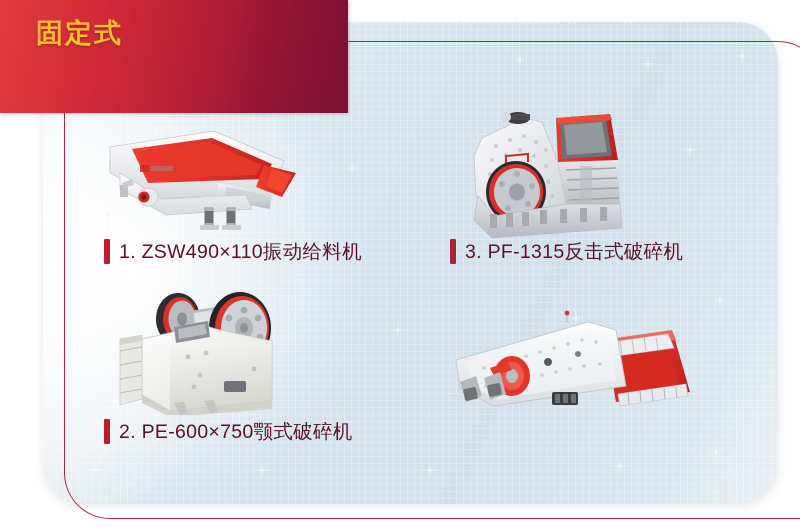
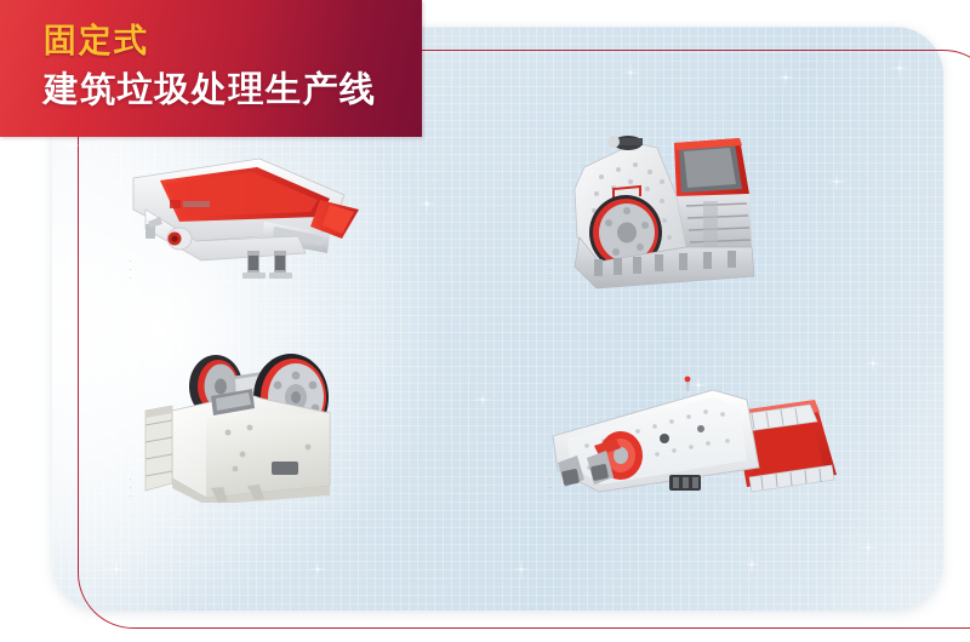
- 1. ZSW490×110振动给料机
- 2. PE-600×750颚式破碎机
- 3. PF-1315反击式破碎机
  固定式
+ 建筑垃圾处理生产线
